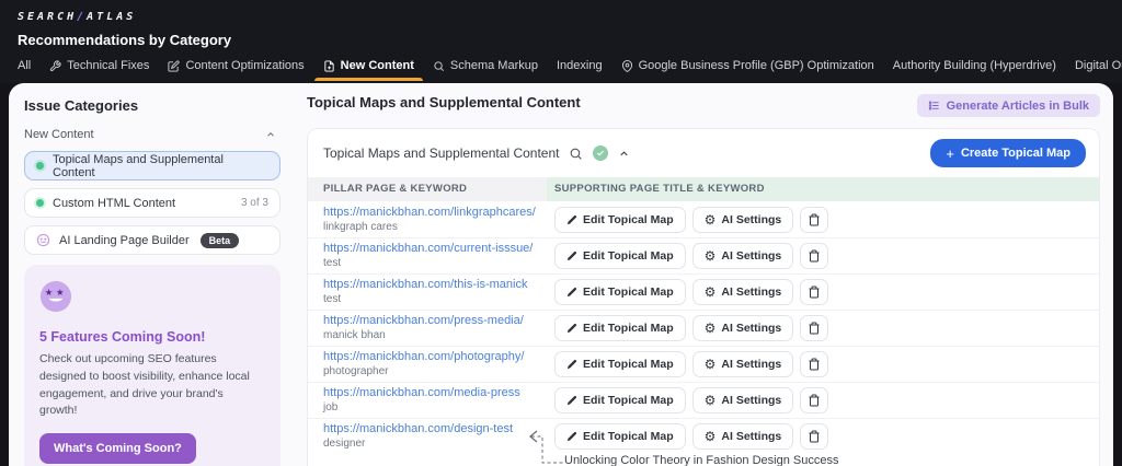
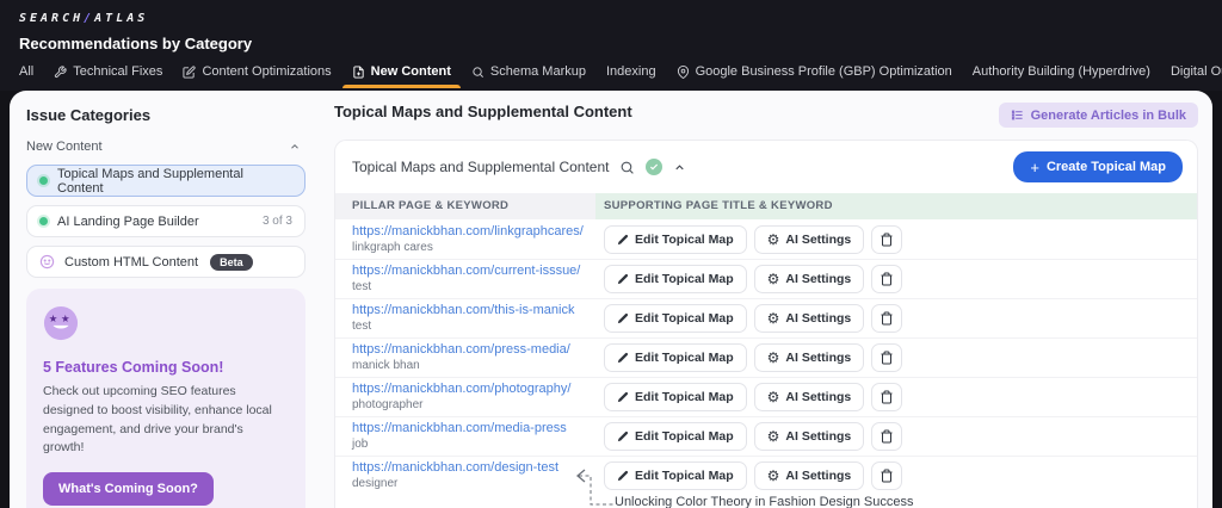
  SEARCH/ATLAS
  Recommendations by Category
  All
  Technical Fixes
  Content Optimizations
  New Content
  Schema Markup
  Indexing
  Google Business Profile (GBP) Optimization
  Authority Building (Hyperdrive)
  Issue Categories
  New Content
  Topical Maps and Supplemental Content
- Custom HTML Content
+ AI Landing Page Builder
  3 of 3
- AI Landing Page Builder
+ Custom HTML Content
  Beta
  ★
  ★
  5 Features Coming Soon!
  Check out upcoming SEO features designed to boost visibility, enhance local engagement, and drive your brand's growth!
  What's Coming Soon?
  Topical Maps and Supplemental Content
  Generate Articles in Bulk
  Topical Maps and Supplemental Content
  +
  Create Topical Map
  PILLAR PAGE & KEYWORD
  SUPPORTING PAGE TITLE & KEYWORD
  https://manickbhan.com/linkgraphcares/
  linkgraph cares
  Edit Topical Map
  ⚙
  AI Settings
  https://manickbhan.com/current-isssue/
  test
  Edit Topical Map
  ⚙
  AI Settings
  https://manickbhan.com/this-is-manick
  test
  Edit Topical Map
  ⚙
  AI Settings
  https://manickbhan.com/press-media/
  manick bhan
  Edit Topical Map
  ⚙
  AI Settings
  https://manickbhan.com/photography/
  photographer
  Edit Topical Map
  ⚙
  AI Settings
  https://manickbhan.com/media-press
  job
  Edit Topical Map
  ⚙
  AI Settings
  https://manickbhan.com/design-test
  designer
  Edit Topical Map
  ⚙
  AI Settings
  Unlocking Color Theory in Fashion Design Success
